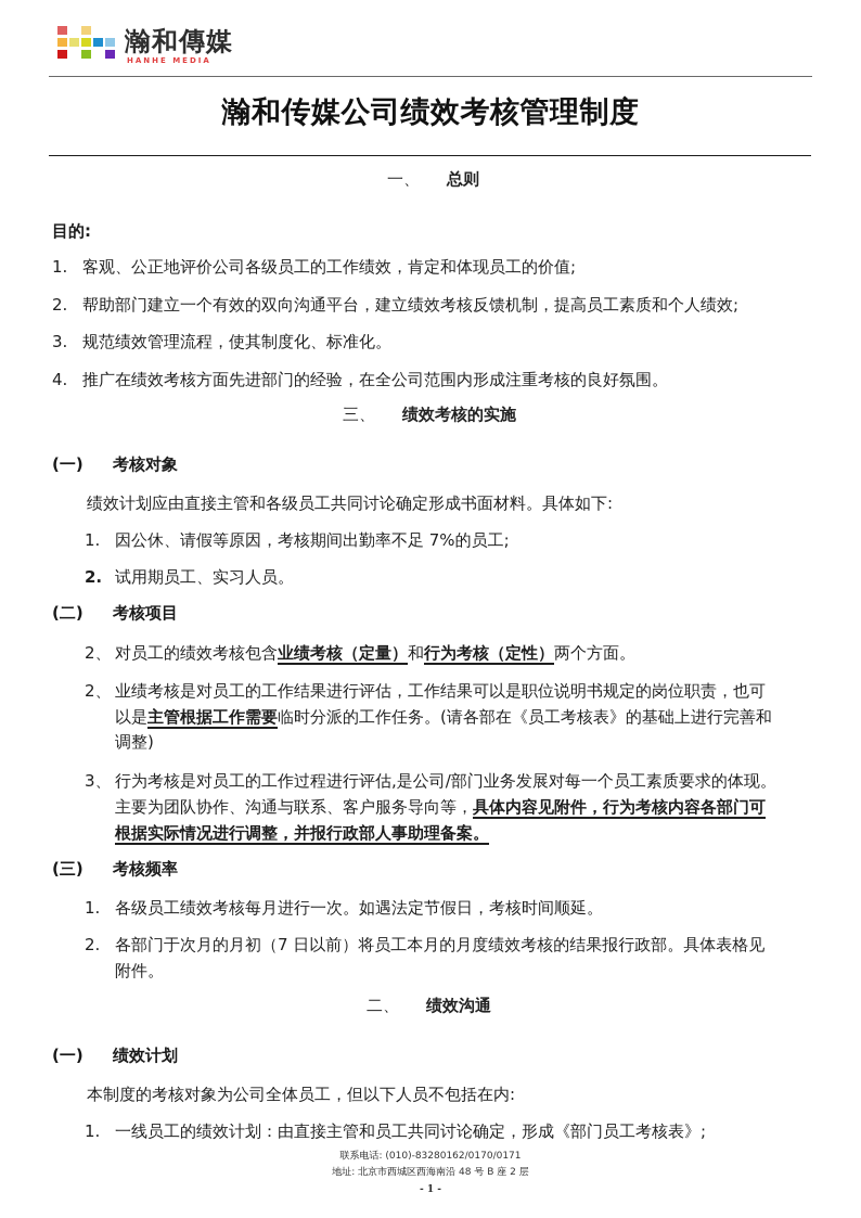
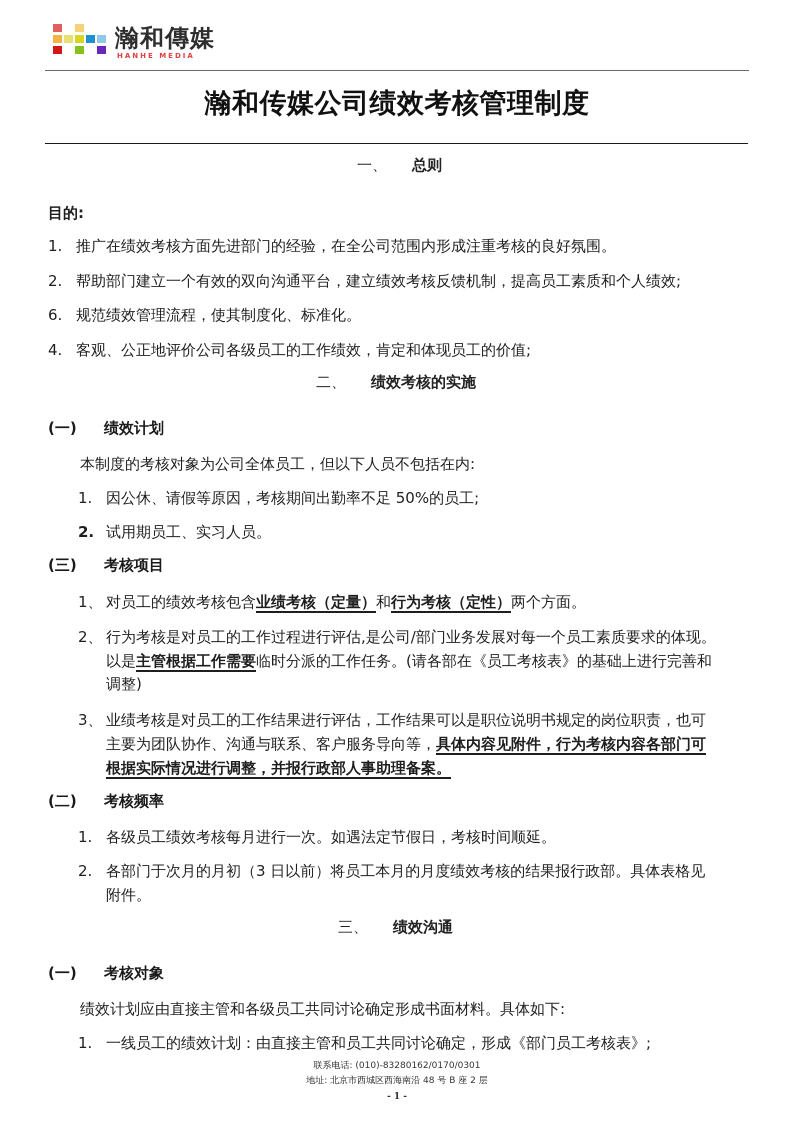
  瀚和傳媒
  HANHE MEDIA
  瀚和传媒公司绩效考核管理制度
  一、 总则
  目的:
- 1. 客观、公正地评价公司各级员工的工作绩效，肯定和体现员工的价值;
+ 1. 推广在绩效考核方面先进部门的经验，在全公司范围内形成注重考核的良好氛围。
  2. 帮助部门建立一个有效的双向沟通平台，建立绩效考核反馈机制，提高员工素质和个人绩效;
- 3. 规范绩效管理流程，使其制度化、标准化。
+ 6. 规范绩效管理流程，使其制度化、标准化。
- 4. 推广在绩效考核方面先进部门的经验，在全公司范围内形成注重考核的良好氛围。
+ 4. 客观、公正地评价公司各级员工的工作绩效，肯定和体现员工的价值;
- 三、 绩效考核的实施
+ 二、 绩效考核的实施
- (一) 考核对象
+ (一) 绩效计划
- 绩效计划应由直接主管和各级员工共同讨论确定形成书面材料。具体如下:
+ 本制度的考核对象为公司全体员工，但以下人员不包括在内:
- 1. 因公休、请假等原因，考核期间出勤率不足 7%的员工;
+ 1. 因公休、请假等原因，考核期间出勤率不足 50%的员工;
  2. 试用期员工、实习人员。
- (二) 考核项目
+ (三) 考核项目
- 2、 对员工的绩效考核包含业绩考核（定量）和行为考核（定性）两个方面。
+ 1、 对员工的绩效考核包含业绩考核（定量）和行为考核（定性）两个方面。
- 2、 业绩考核是对员工的工作结果进行评估，工作结果可以是职位说明书规定的岗位职责，也可
+ 2、 行为考核是对员工的工作过程进行评估,是公司/部门业务发展对每一个员工素质要求的体现。
  以是主管根据工作需要临时分派的工作任务。(请各部在《员工考核表》的基础上进行完善和
  调整)
- 3、 行为考核是对员工的工作过程进行评估,是公司/部门业务发展对每一个员工素质要求的体现。
+ 3、 业绩考核是对员工的工作结果进行评估，工作结果可以是职位说明书规定的岗位职责，也可
  主要为团队协作、沟通与联系、客户服务导向等，具体内容见附件，行为考核内容各部门可
  根据实际情况进行调整，并报行政部人事助理备案。
- (三) 考核频率
+ (二) 考核频率
  1. 各级员工绩效考核每月进行一次。如遇法定节假日，考核时间顺延。
- 2. 各部门于次月的月初（7 日以前）将员工本月的月度绩效考核的结果报行政部。具体表格见
+ 2. 各部门于次月的月初（3 日以前）将员工本月的月度绩效考核的结果报行政部。具体表格见
  附件。
- 二、 绩效沟通
+ 三、 绩效沟通
- (一) 绩效计划
+ (一) 考核对象
- 本制度的考核对象为公司全体员工，但以下人员不包括在内:
+ 绩效计划应由直接主管和各级员工共同讨论确定形成书面材料。具体如下:
  1. 一线员工的绩效计划：由直接主管和员工共同讨论确定，形成《部门员工考核表》;
- 联系电话: (010)-83280162/0170/0171
+ 联系电话: (010)-83280162/0170/0301
  地址: 北京市西城区西海南沿 48 号 B 座 2 层
  - 1 -
